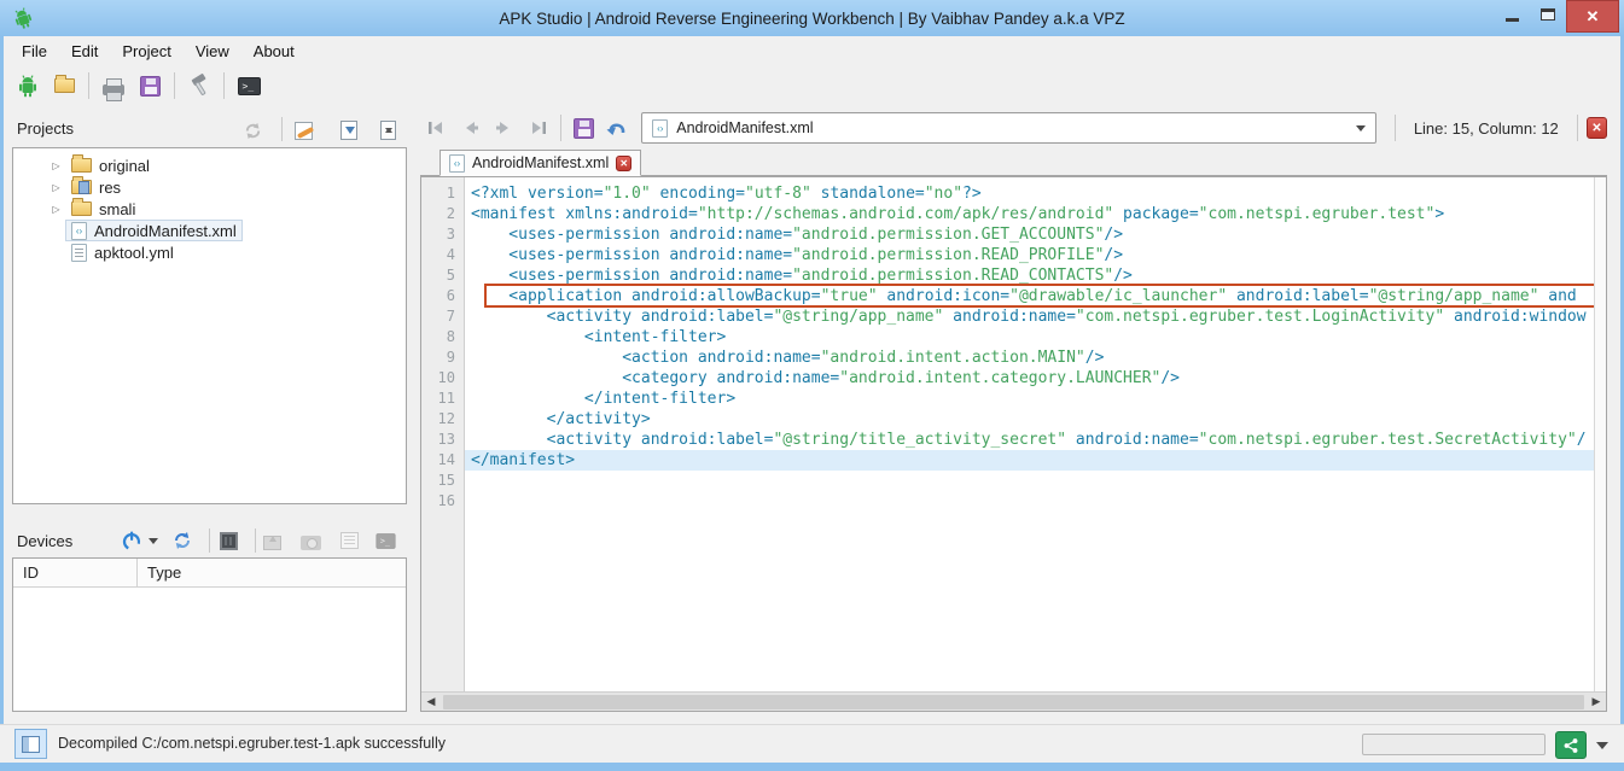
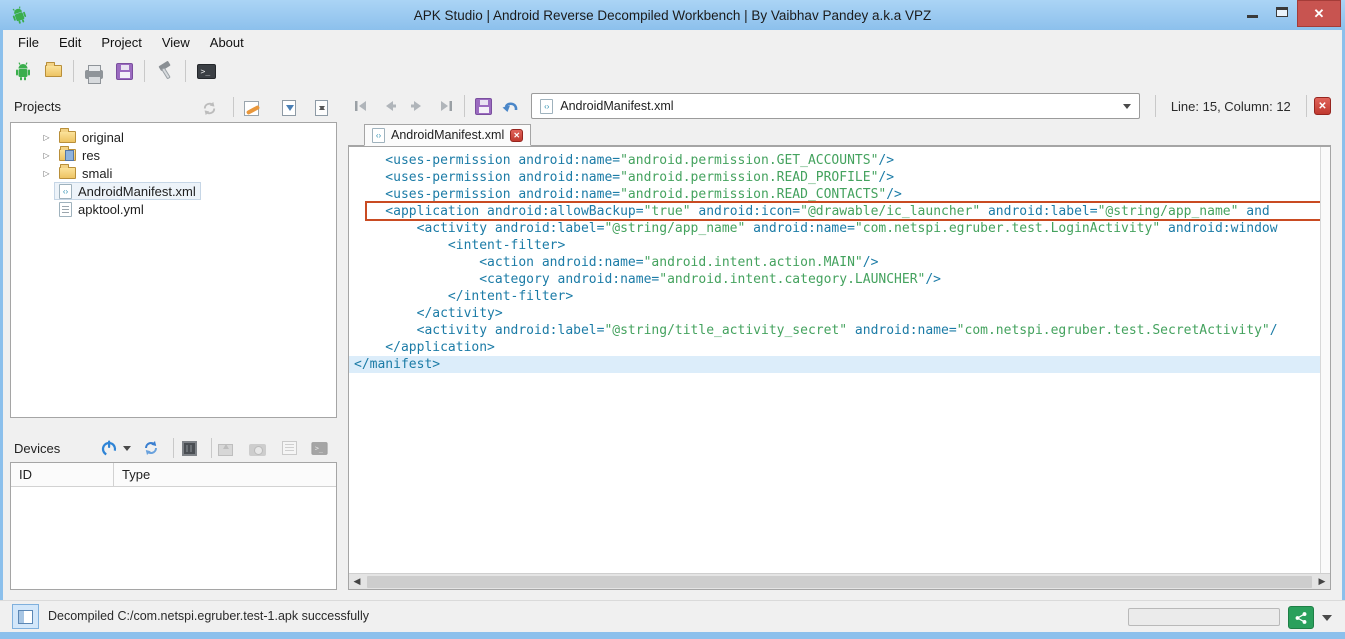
- APK Studio | Android Reverse Engineering Workbench | By Vaibhav Pandey a.k.a VPZ
+ APK Studio | Android Reverse Decompiled Workbench | By Vaibhav Pandey a.k.a VPZ
  ✕
  File
  Edit
  Project
  View
  About
  Projects
  ▷
  original
  ▷
  res
  ▷
  smali
  AndroidManifest.xml
  apktool.yml
  Devices
  ID
  Type
  AndroidManifest.xml
  Line: 15, Column: 12
  ✕
  AndroidManifest.xml
  ✕
- 1
- 2
- 3
- 4
- 5
- 6
- 7
- 8
- 9
- 10
- 11
- 12
- 13
- 14
- 15
- 16
- <?xml version="1.0" encoding="utf-8" standalone="no"?>
- <manifest xmlns:android="http://schemas.android.com/apk/res/android" package="com.netspi.egruber.test">
  <uses-permission android:name="android.permission.GET_ACCOUNTS"/>
  <uses-permission android:name="android.permission.READ_PROFILE"/>
  <uses-permission android:name="android.permission.READ_CONTACTS"/>
  <application android:allowBackup="true" android:icon="@drawable/ic_launcher" android:label="@string/app_name" and
  <activity android:label="@string/app_name" android:name="com.netspi.egruber.test.LoginActivity" android:window
  <intent-filter>
  <action android:name="android.intent.action.MAIN"/>
  <category android:name="android.intent.category.LAUNCHER"/>
  </intent-filter>
  </activity>
  <activity android:label="@string/title_activity_secret" android:name="com.netspi.egruber.test.SecretActivity"/
+ </application>
  </manifest>
  ◀
  ▶
  Decompiled C:/com.netspi.egruber.test-1.apk successfully
